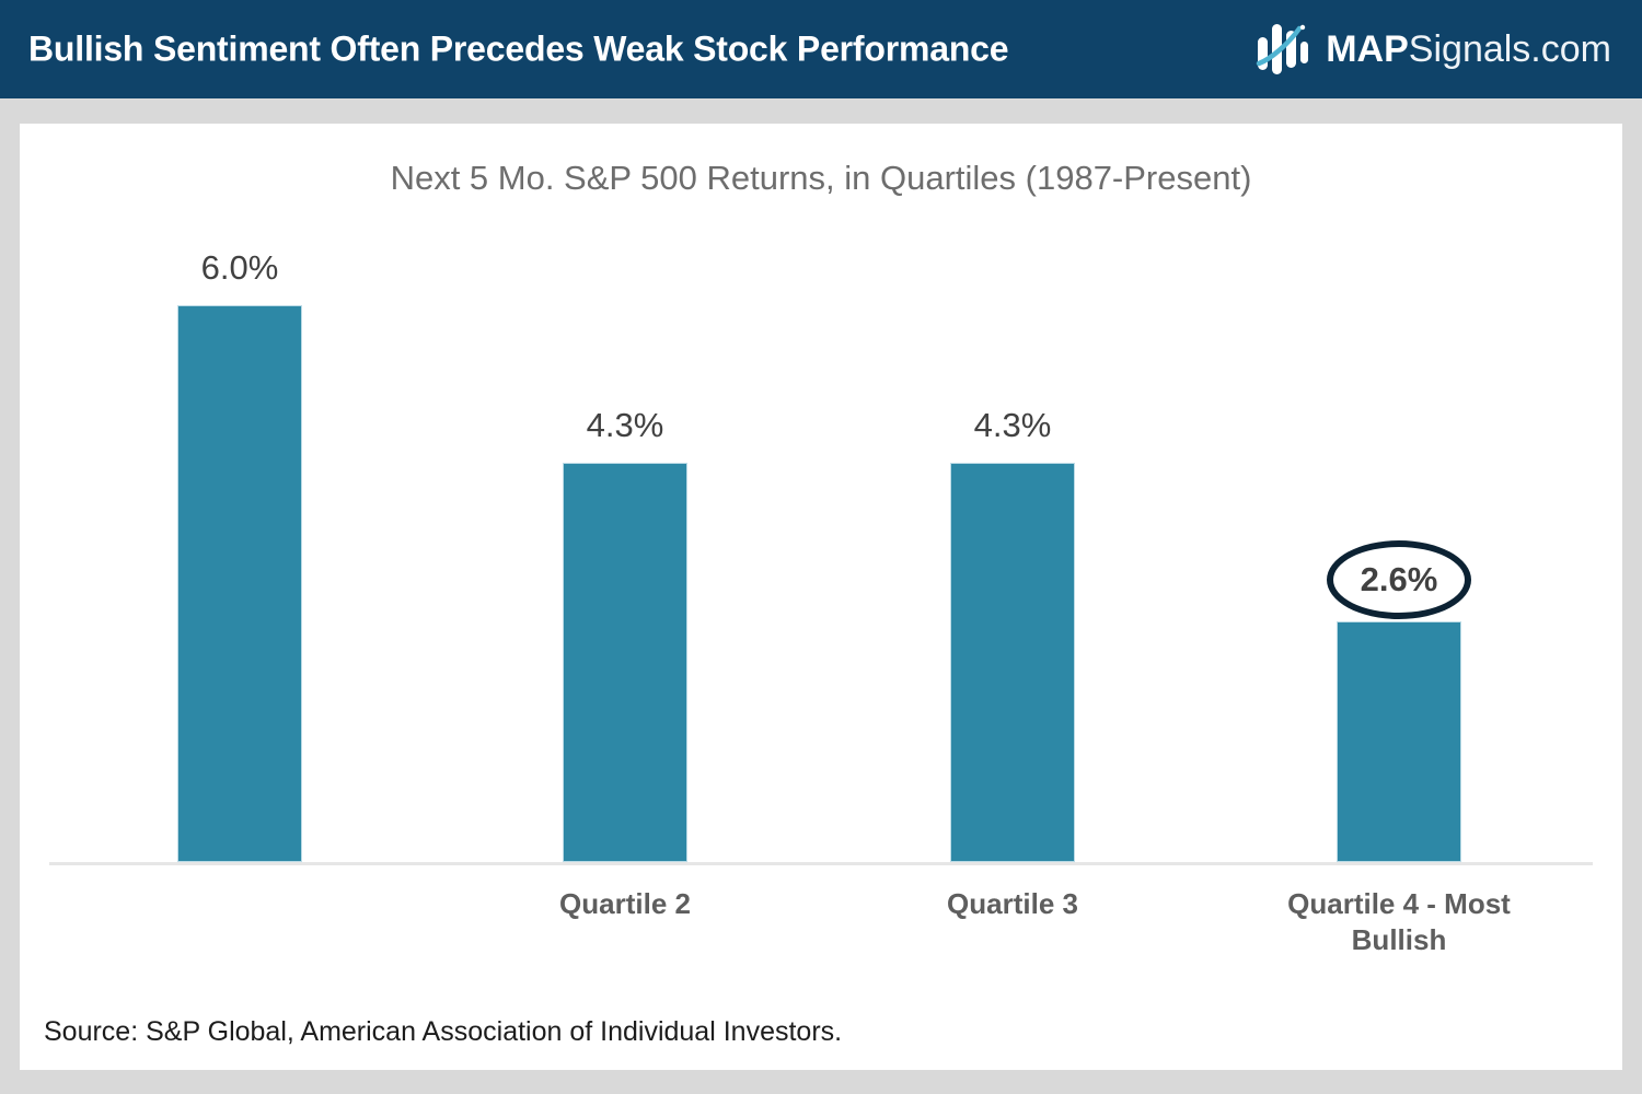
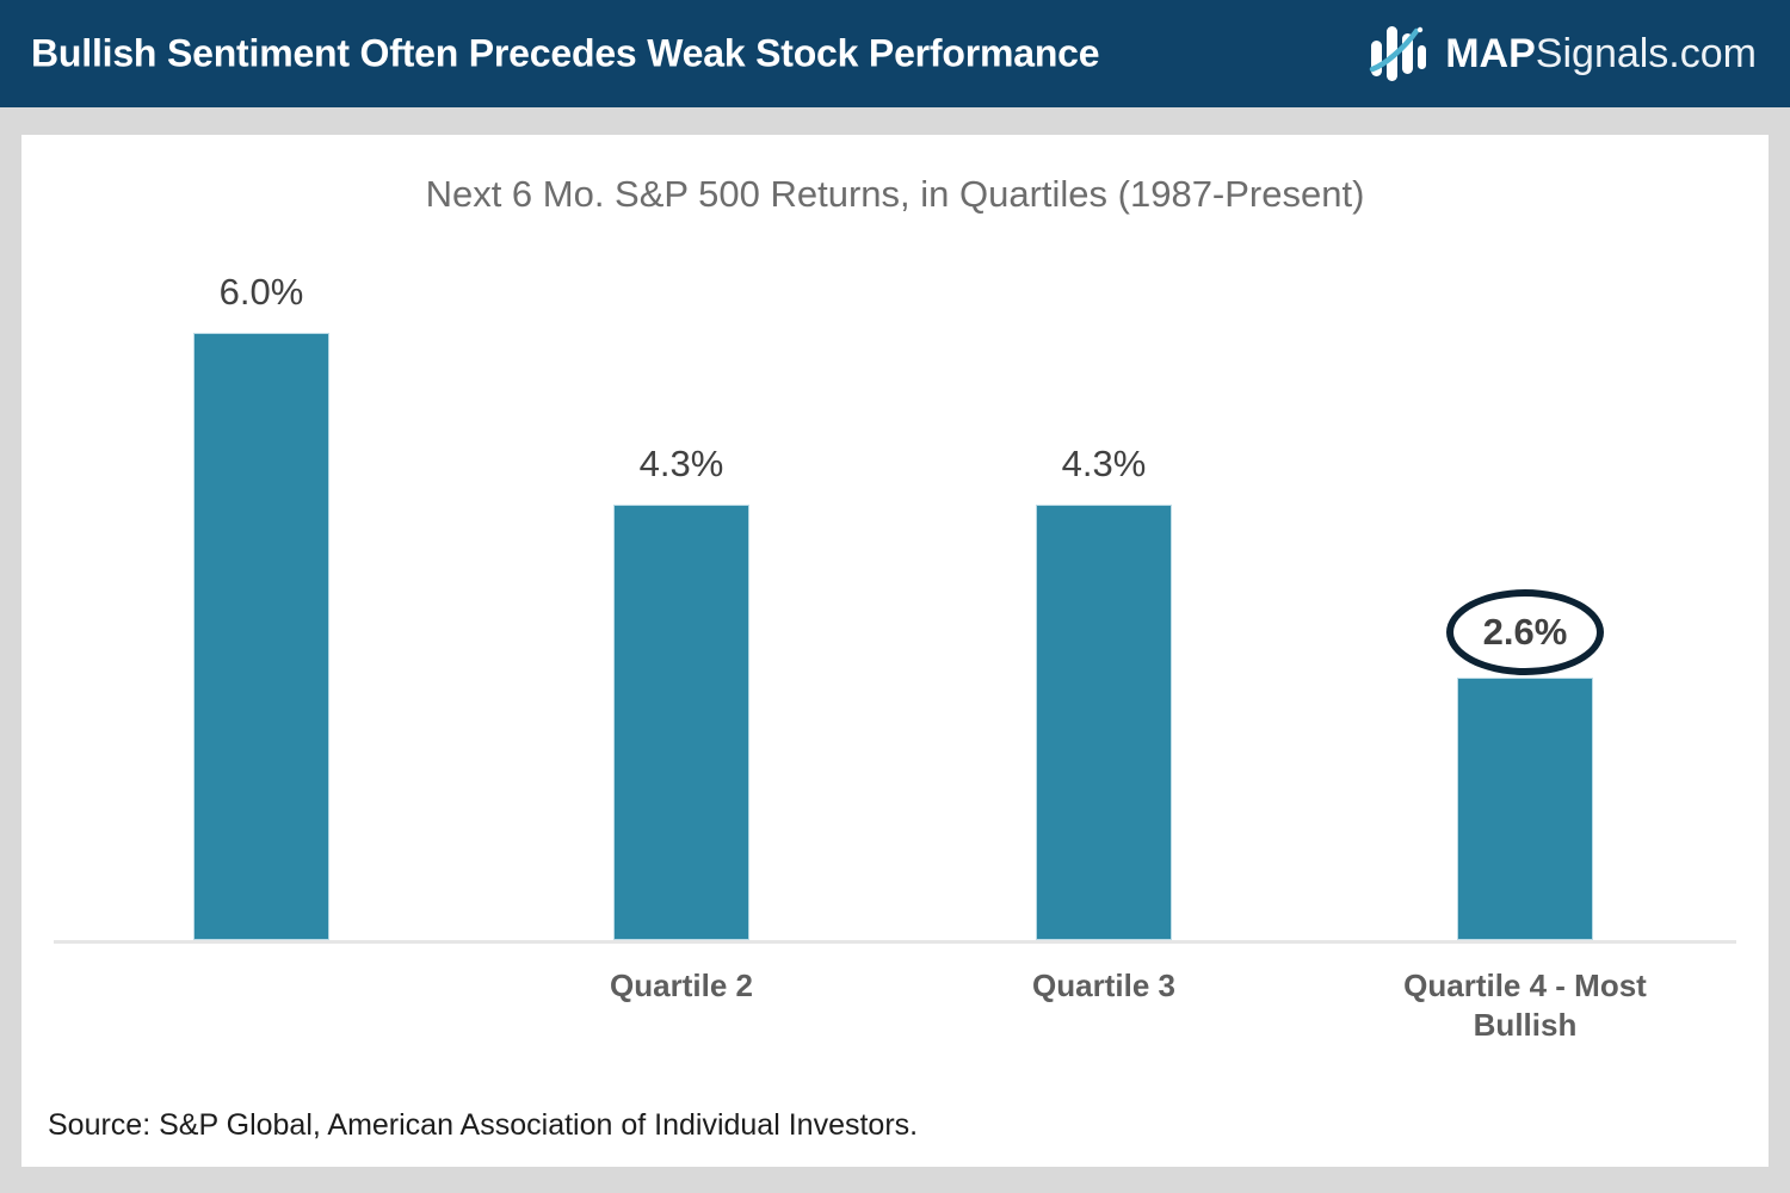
  Bullish Sentiment Often Precedes Weak Stock Performance
  MAPSignals.com
- Next 5 Mo. S&P 500 Returns, in Quartiles (1987-Present)
+ Next 6 Mo. S&P 500 Returns, in Quartiles (1987-Present)
  6.0%
  4.3%
  Quartile 2
  4.3%
  Quartile 3
  2.6%
  Quartile 4 - Most
  Bullish
  Source: S&P Global, American Association of Individual Investors.
